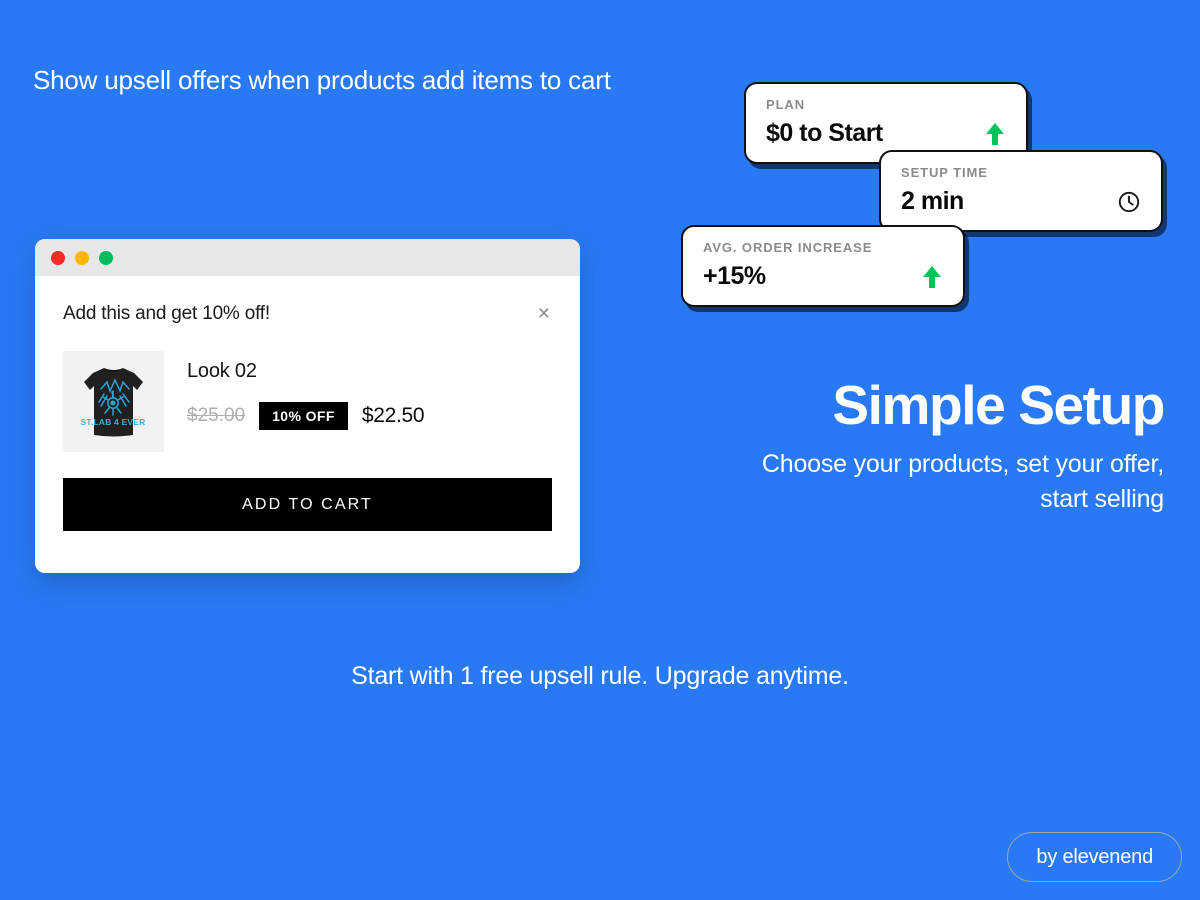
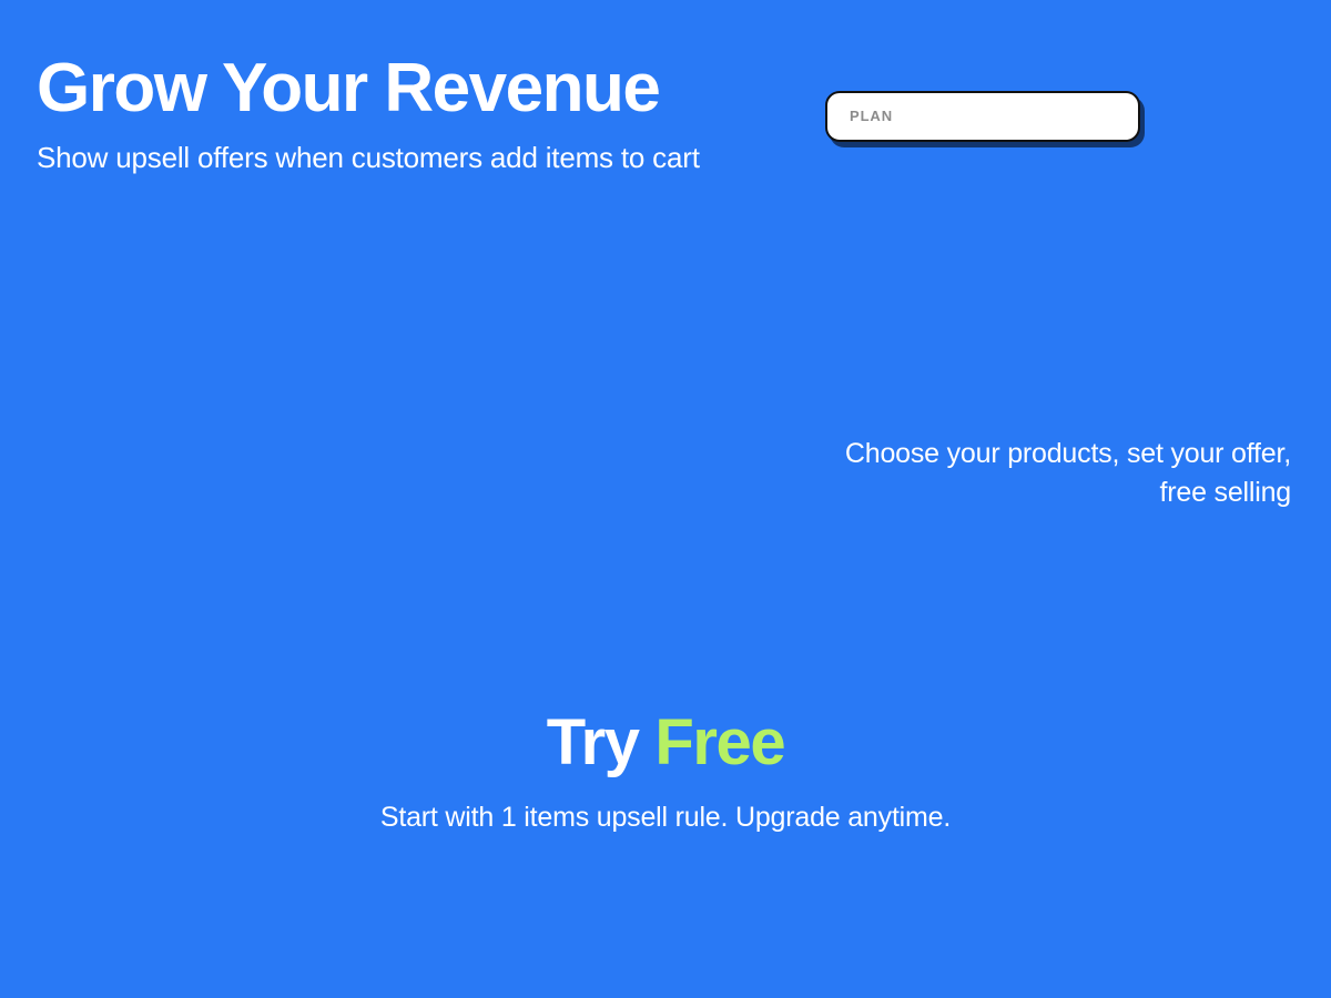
+ Grow Your Revenue
- Show upsell offers when products add items to cart
+ Show upsell offers when customers add items to cart
- Add this and get 10% off!
- ×
- ST.LAB 4 EVER
- Look 02
- $25.00
- 10% OFF
- $22.50
- ADD TO CART
  PLAN
- $0 to Start
- SETUP TIME
- 2 min
- AVG. ORDER INCREASE
- +15%
- Simple Setup
- Choose your products, set your offer, start selling
+ Choose your products, set your offer, free selling
+ Try Free
- Start with 1 free upsell rule. Upgrade anytime.
+ Start with 1 items upsell rule. Upgrade anytime.
- by elevenend
